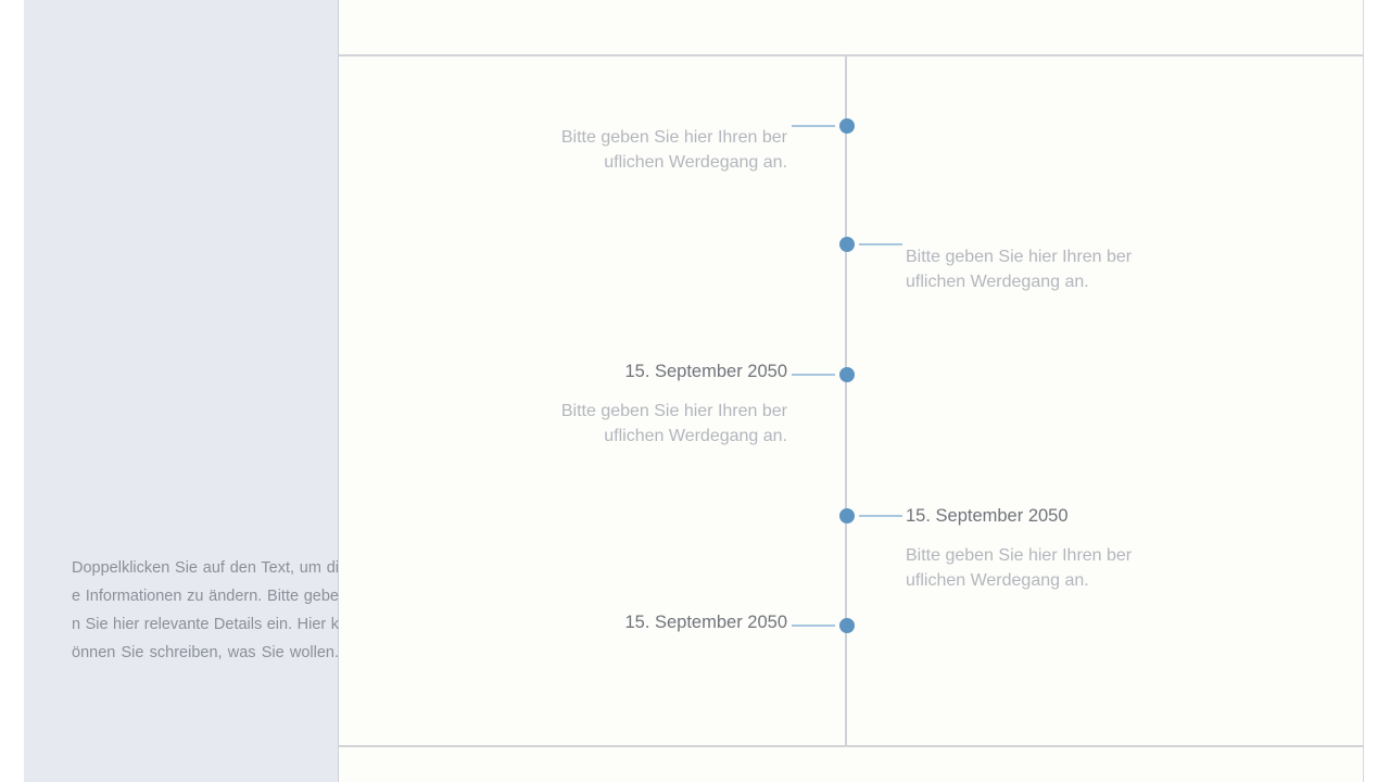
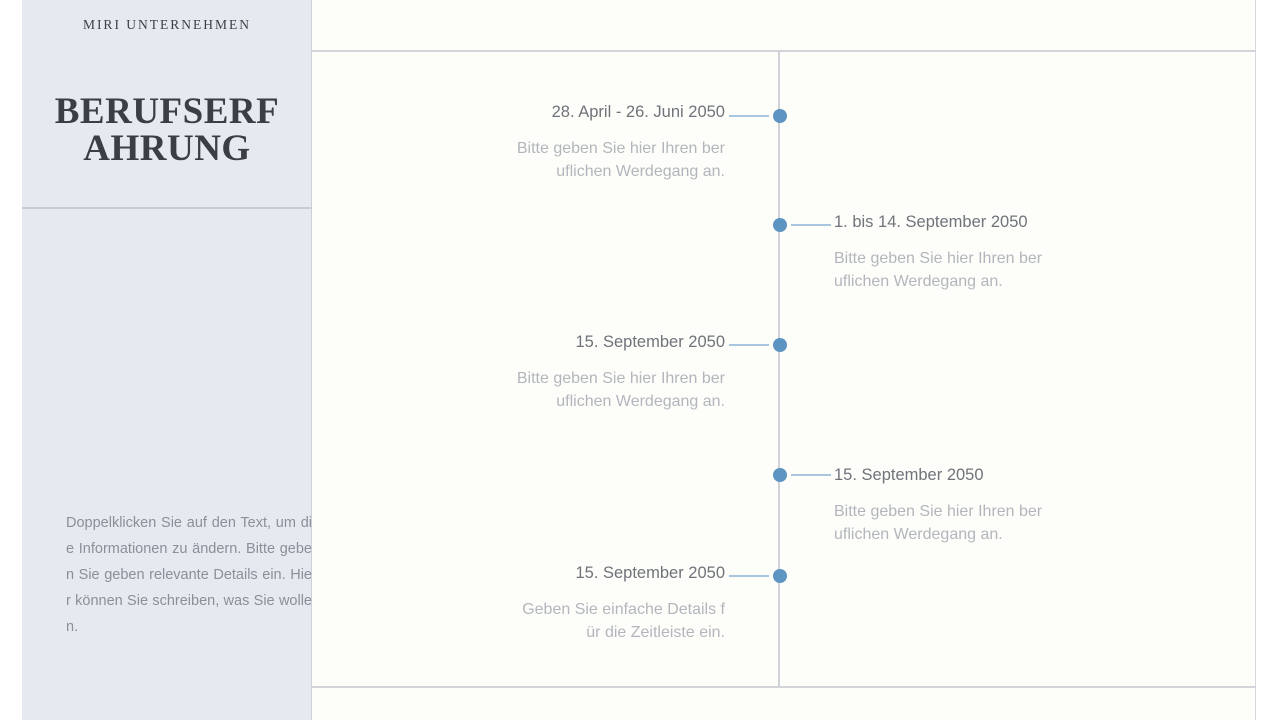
+ MIRI UNTERNEHMEN
+ BERUFSERFAHRUNG
- Doppelklicken Sie auf den Text, um die Informationen zu ändern. Bitte geben Sie hier relevante Details ein. Hier können Sie schreiben, was Sie wollen.
+ Doppelklicken Sie auf den Text, um die Informationen zu ändern. Bitte geben Sie geben relevante Details ein. Hier können Sie schreiben, was Sie wollen.
+ 28. April - 26. Juni 2050
  Bitte geben Sie hier Ihren beruflichen Werdegang an.
+ 1. bis 14. September 2050
  Bitte geben Sie hier Ihren beruflichen Werdegang an.
  15. September 2050
  Bitte geben Sie hier Ihren beruflichen Werdegang an.
  15. September 2050
  Bitte geben Sie hier Ihren beruflichen Werdegang an.
  15. September 2050
+ Geben Sie einfache Details für die Zeitleiste ein.
